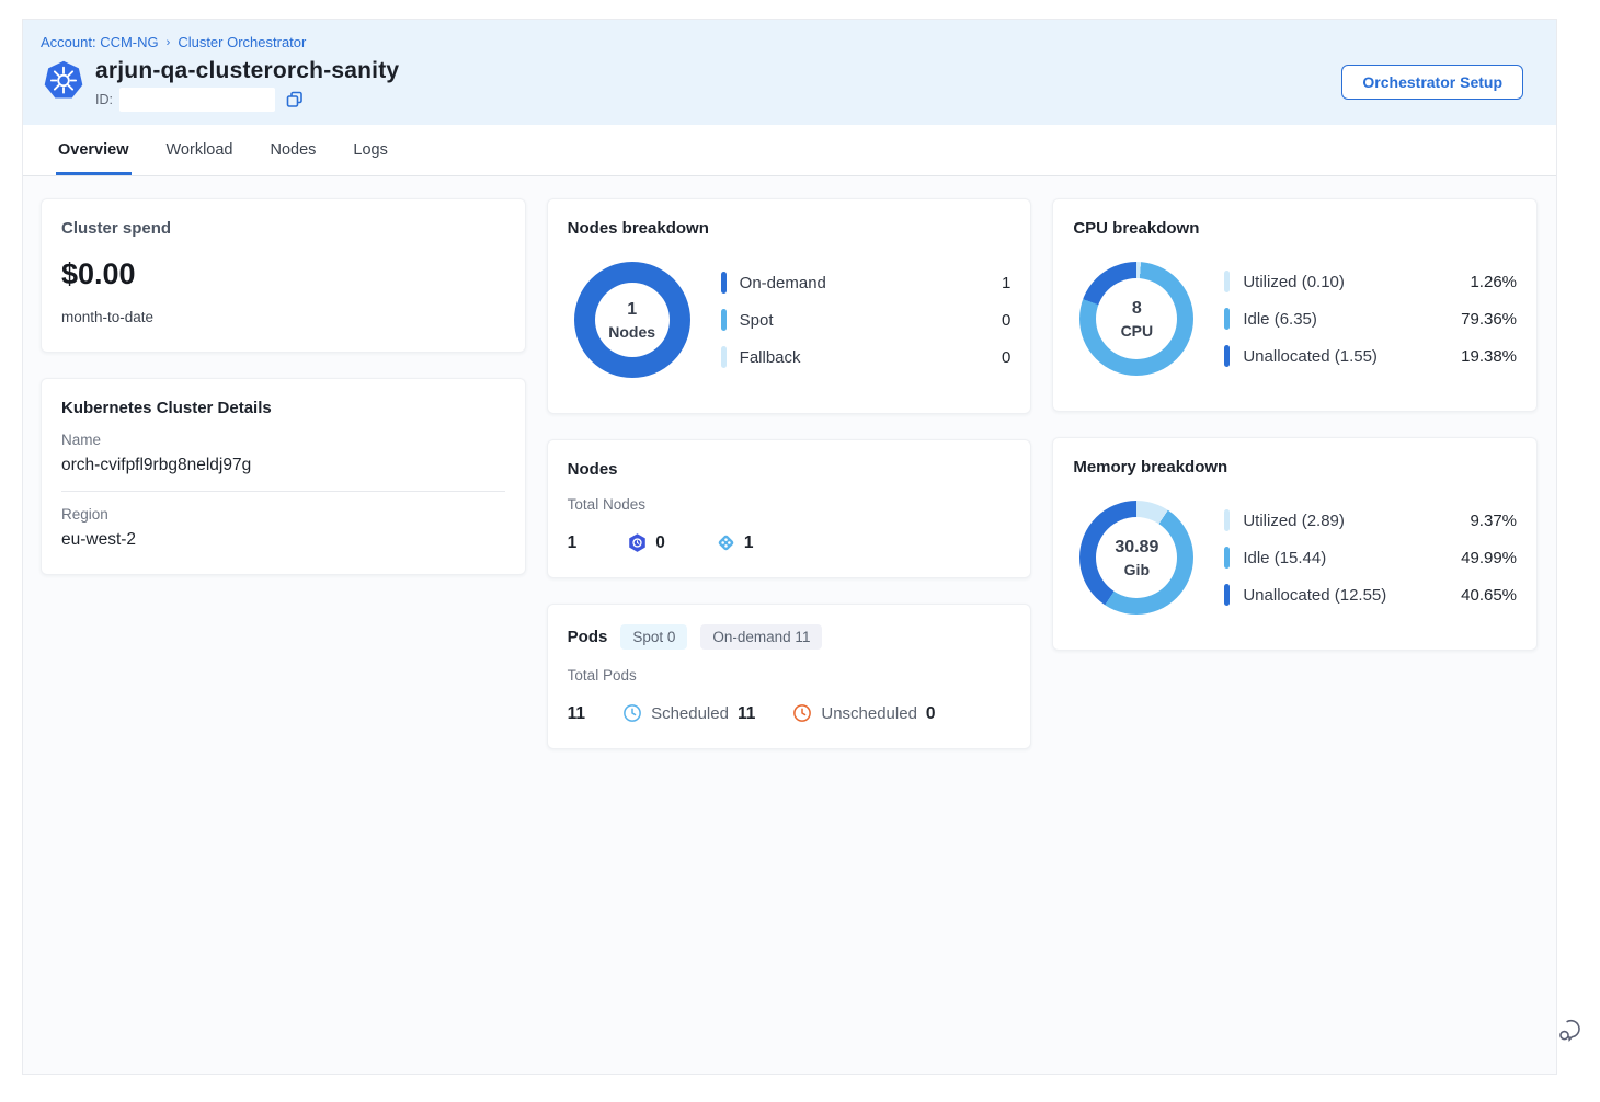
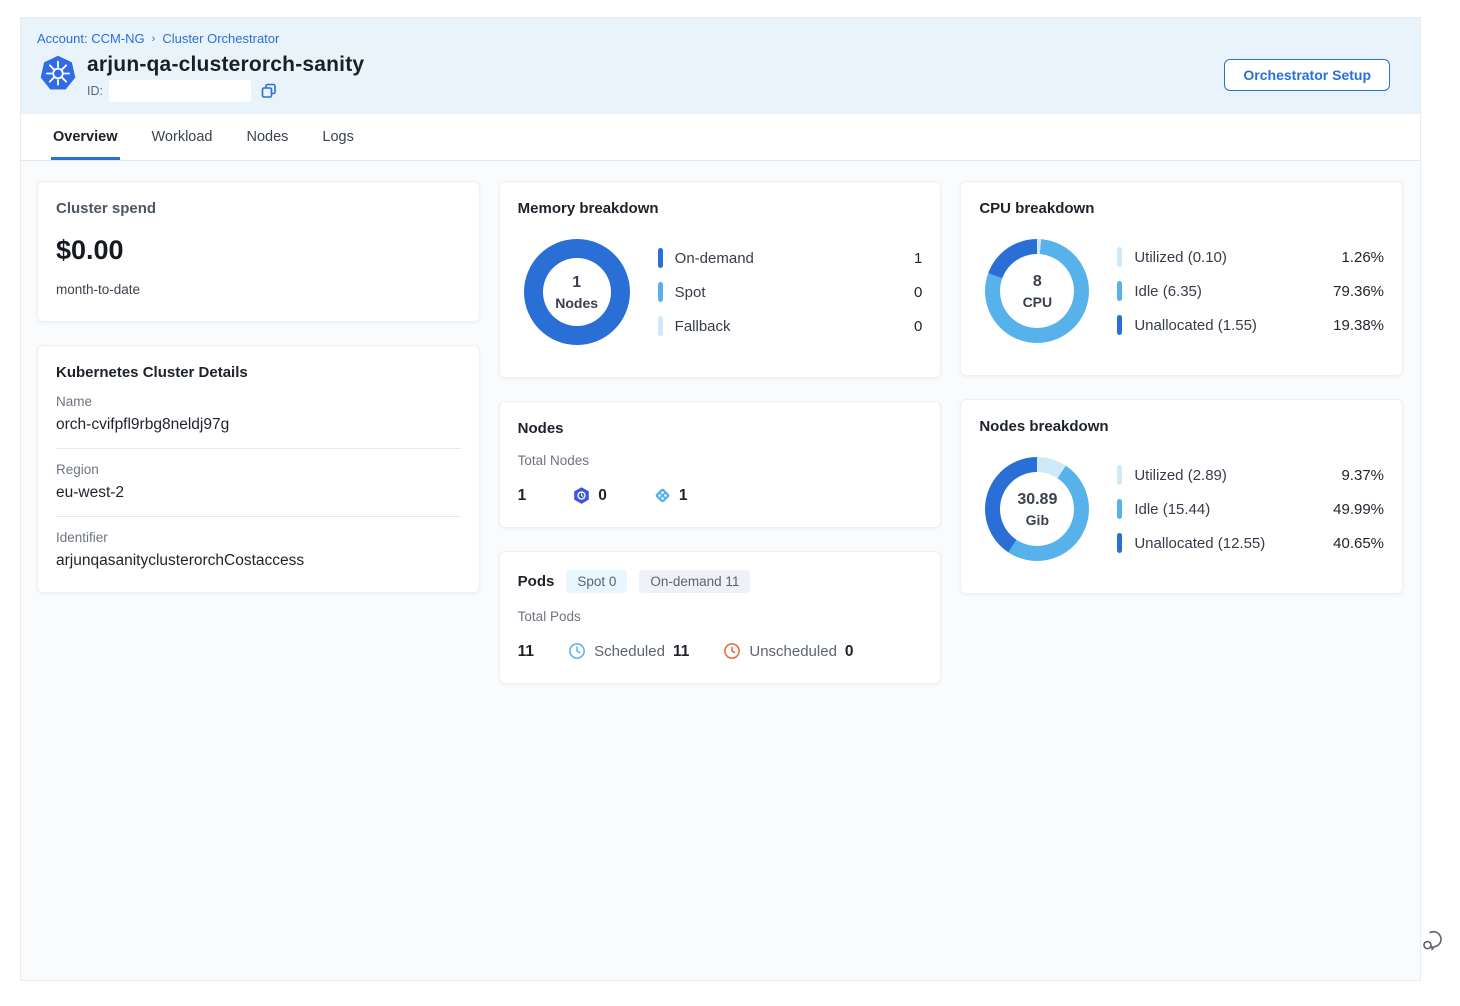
  Account: CCM-NG
  ›
  Cluster Orchestrator
  arjun-qa-clusterorch-sanity
  ID:
  Orchestrator Setup
  Overview
  Workload
  Nodes
  Logs
  Cluster spend
  $0.00
  month-to-date
  Kubernetes Cluster Details
  Name
  orch-cvifpfl9rbg8neldj97g
  Region
  eu-west-2
+ Identifier
+ arjunqasanityclusterorchCostaccess
- Nodes breakdown
+ Memory breakdown
  1
  Nodes
  On-demand
  1
  Spot
  0
  Fallback
  0
  Nodes
  Total Nodes
  1
  0
  1
  Pods
  Spot 0
  On-demand 11
  Total Pods
  11
  Scheduled
  11
  Unscheduled
  0
  CPU breakdown
  8
  CPU
  Utilized (0.10)
  1.26%
  Idle (6.35)
  79.36%
  Unallocated (1.55)
  19.38%
- Memory breakdown
+ Nodes breakdown
  30.89
  Gib
  Utilized (2.89)
  9.37%
  Idle (15.44)
  49.99%
  Unallocated (12.55)
  40.65%
